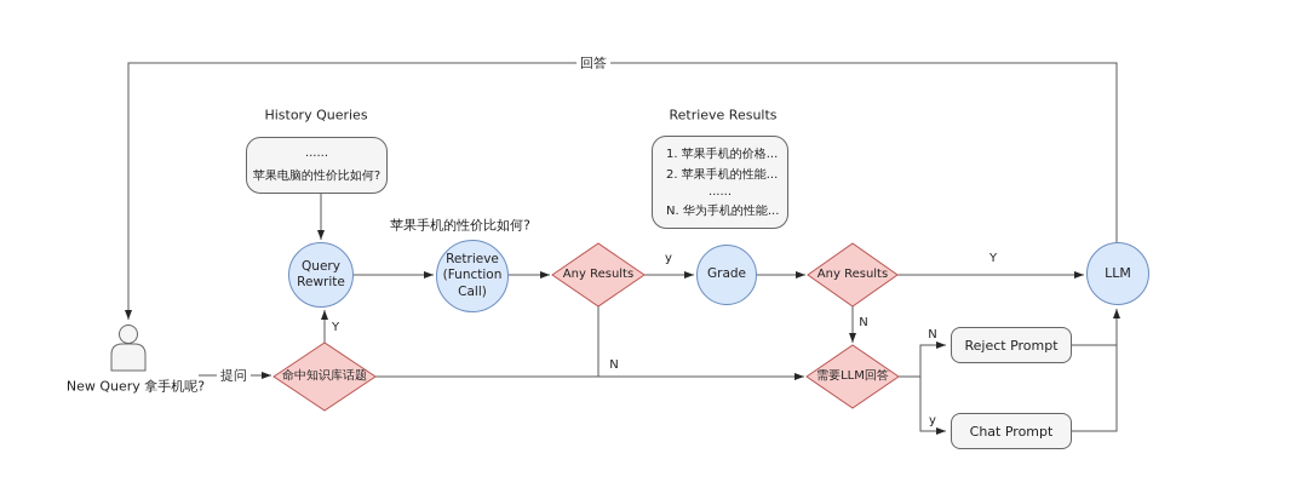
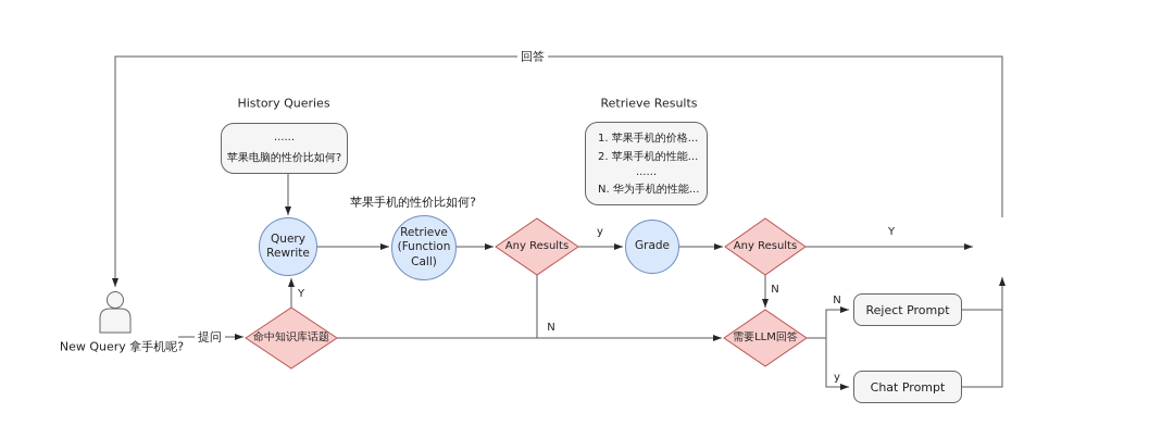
  New Query 拿手机呢?
  回答
  提问
  苹果手机的性价比如何?
  Y
  y
  N
  Y
  N
  N
  y
  History Queries
  Retrieve Results
  ......
  苹果电脑的性价比如何?
  1. 苹果手机的价格...
  2. 苹果手机的性能...
  ......
  N. 华为手机的性能...
  Query Rewrite
  Retrieve (Function Call)
  Grade
- LLM
  Any Results
  Any Results
  命中知识库话题
  需要LLM回答
  Reject Prompt
  Chat Prompt
